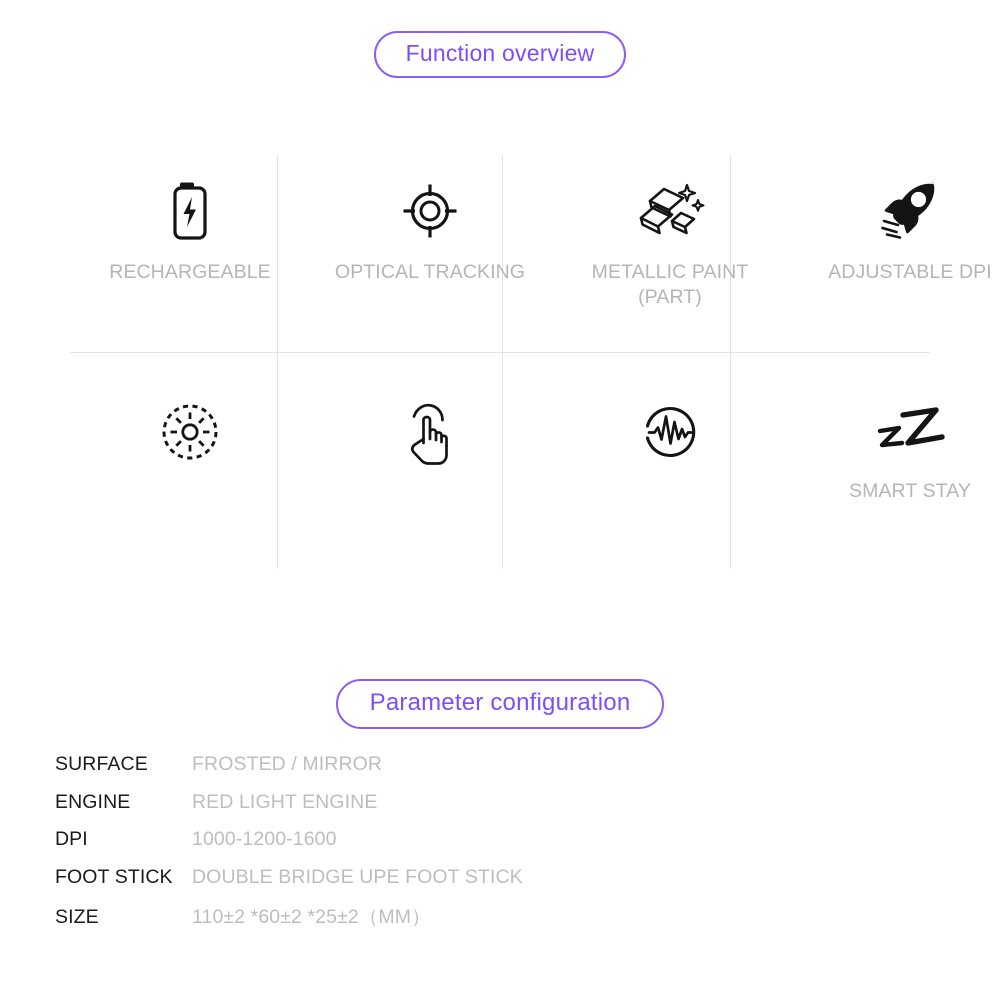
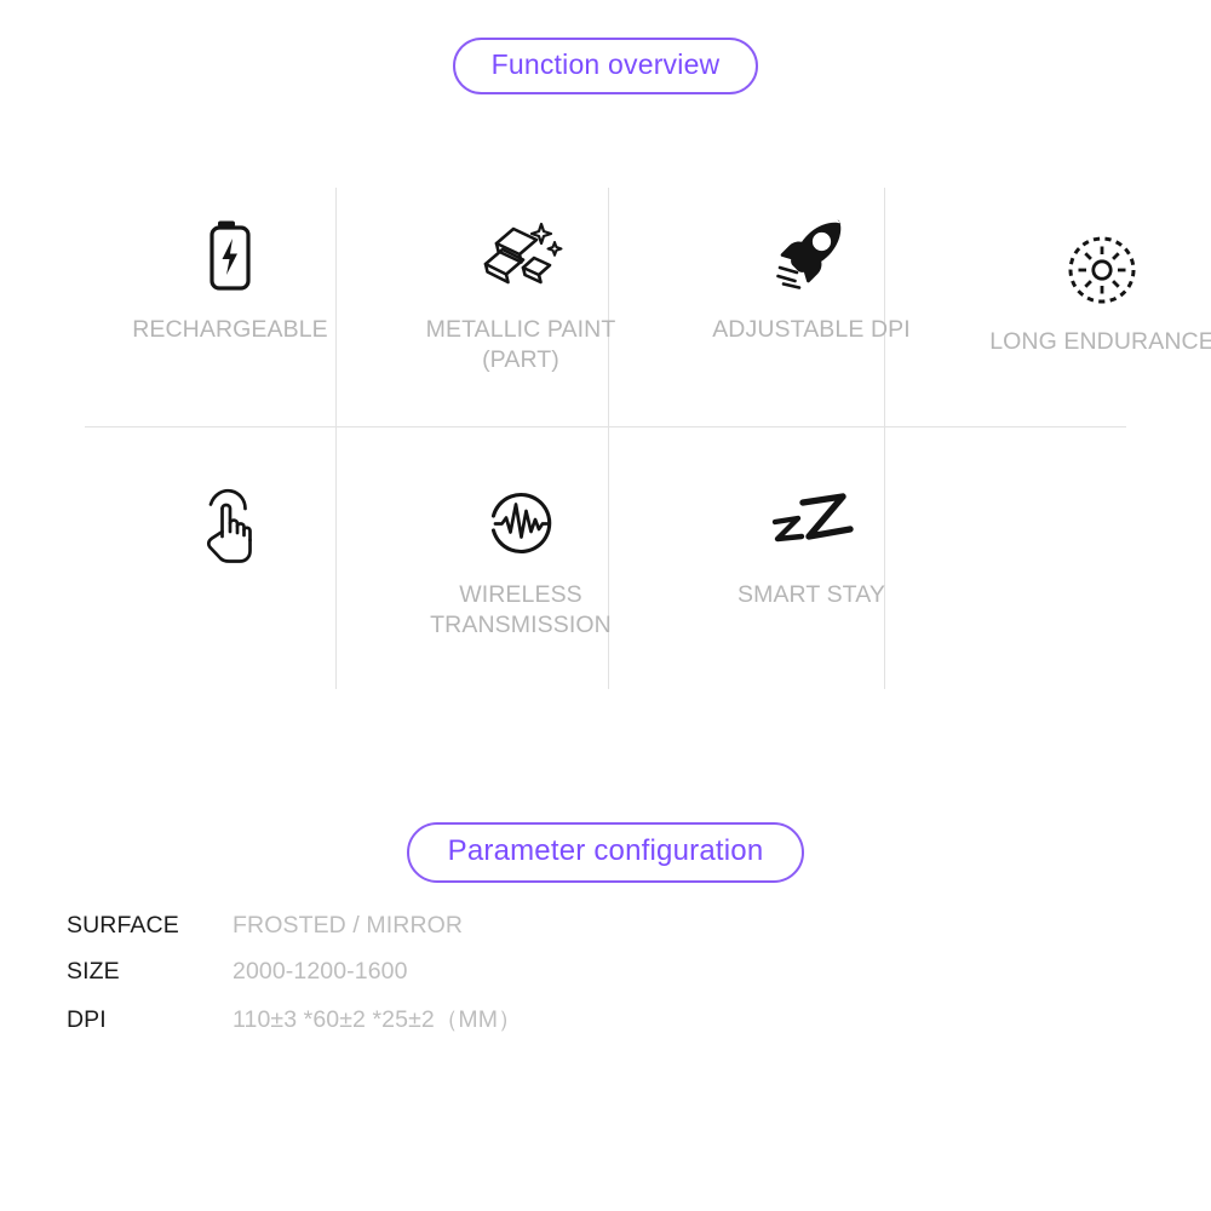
  Function overview
  RECHARGEABLE
- OPTICAL TRACKING
  METALLIC PAINT
  (PART)
  ADJUSTABLE DPI
+ LONG ENDURANCE
+ WIRELESS
+ TRANSMISSION
  SMART STAY
  Parameter configuration
  SURFACE
  FROSTED / MIRROR
- ENGINE
- RED LIGHT ENGINE
- DPI
+ SIZE
- 1000-1200-1600
+ 2000-1200-1600
- FOOT STICK
- DOUBLE BRIDGE UPE FOOT STICK
- SIZE
+ DPI
- 110±2 *60±2 *25±2（MM）
+ 110±3 *60±2 *25±2（MM）
